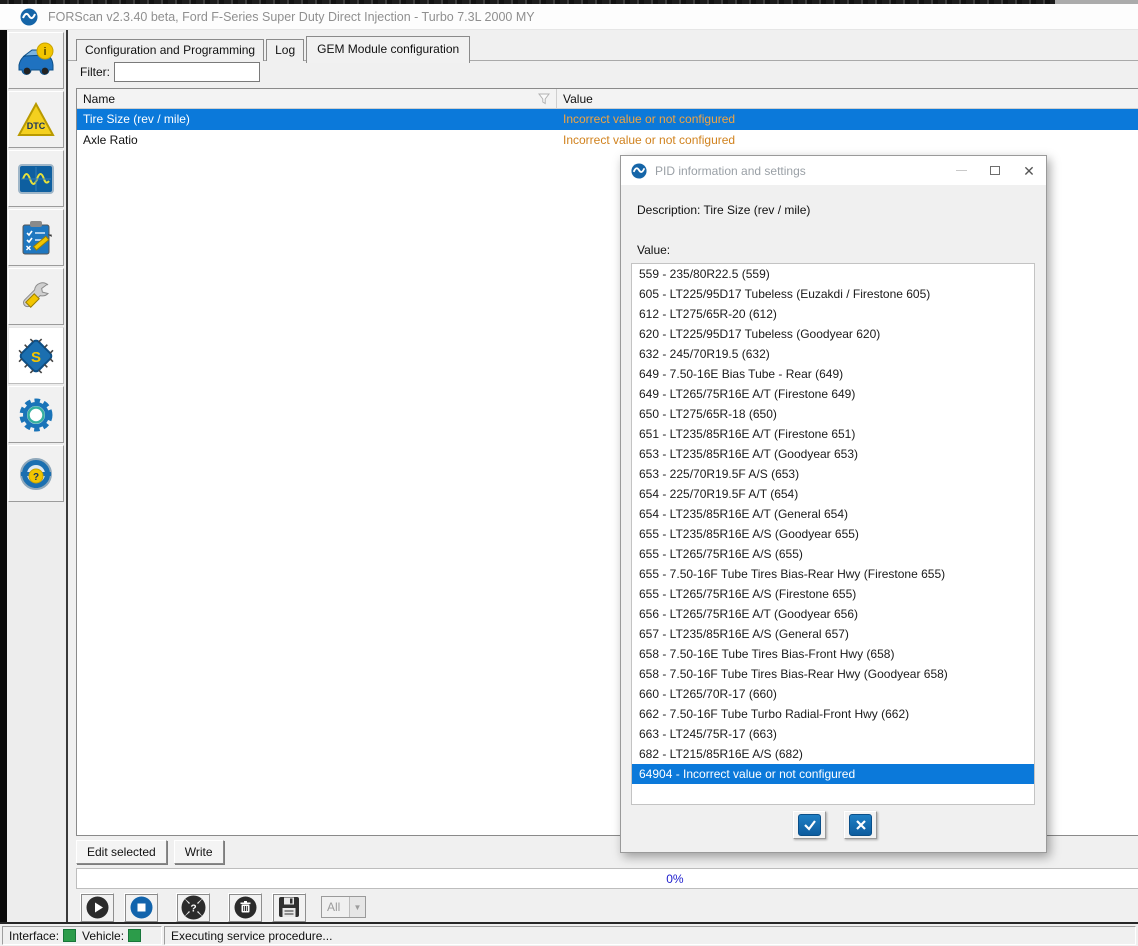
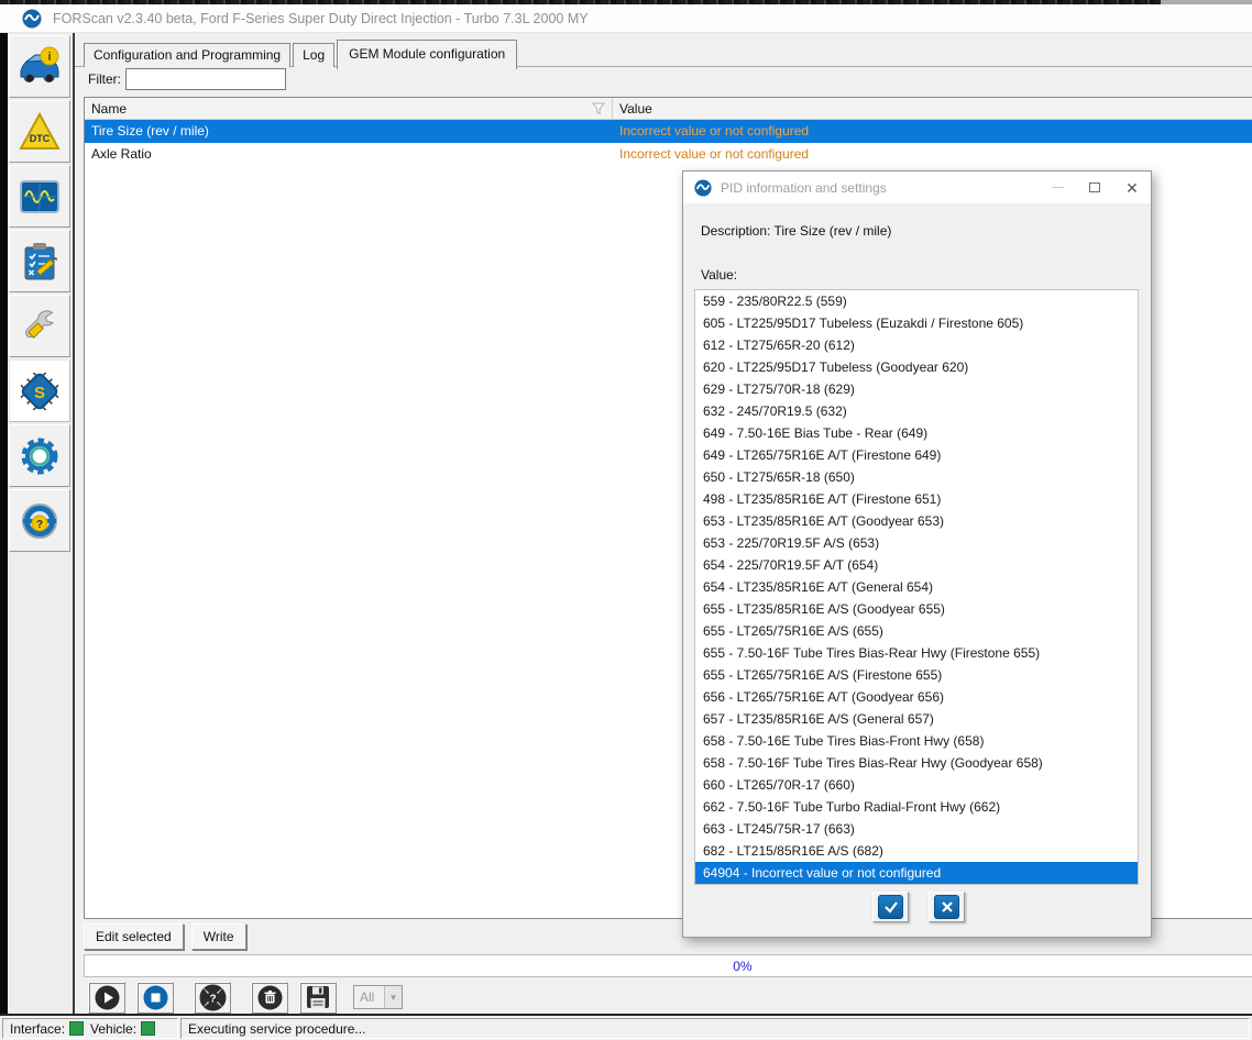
  FORScan v2.3.40 beta, Ford F-Series Super Duty Direct Injection - Turbo 7.3L 2000 MY
  i
  DTC
  S
  ?
  Configuration and Programming
  Log
  GEM Module configuration
  Filter:
  Name
  Value
  Tire Size (rev / mile)
  Incorrect value or not configured
  Axle Ratio
  Incorrect value or not configured
  Edit selected
  Write
  0%
  ?
  All
  ▼
  Interface:
  Vehicle:
  Executing service procedure...
  PID information and settings
  ✕
  Description: Tire Size (rev / mile)
  Value:
  559 - 235/80R22.5 (559)
  605 - LT225/95D17 Tubeless (Euzakdi / Firestone 605)
  612 - LT275/65R-20 (612)
  620 - LT225/95D17 Tubeless (Goodyear 620)
+ 629 - LT275/70R-18 (629)
  632 - 245/70R19.5 (632)
  649 - 7.50-16E Bias Tube - Rear (649)
  649 - LT265/75R16E A/T (Firestone 649)
  650 - LT275/65R-18 (650)
- 651 - LT235/85R16E A/T (Firestone 651)
+ 498 - LT235/85R16E A/T (Firestone 651)
  653 - LT235/85R16E A/T (Goodyear 653)
  653 - 225/70R19.5F A/S (653)
  654 - 225/70R19.5F A/T (654)
  654 - LT235/85R16E A/T (General 654)
  655 - LT235/85R16E A/S (Goodyear 655)
  655 - LT265/75R16E A/S (655)
  655 - 7.50-16F Tube Tires Bias-Rear Hwy (Firestone 655)
  655 - LT265/75R16E A/S (Firestone 655)
  656 - LT265/75R16E A/T (Goodyear 656)
  657 - LT235/85R16E A/S (General 657)
  658 - 7.50-16E Tube Tires Bias-Front Hwy (658)
  658 - 7.50-16F Tube Tires Bias-Rear Hwy (Goodyear 658)
  660 - LT265/70R-17 (660)
  662 - 7.50-16F Tube Turbo Radial-Front Hwy (662)
  663 - LT245/75R-17 (663)
  682 - LT215/85R16E A/S (682)
  64904 - Incorrect value or not configured
